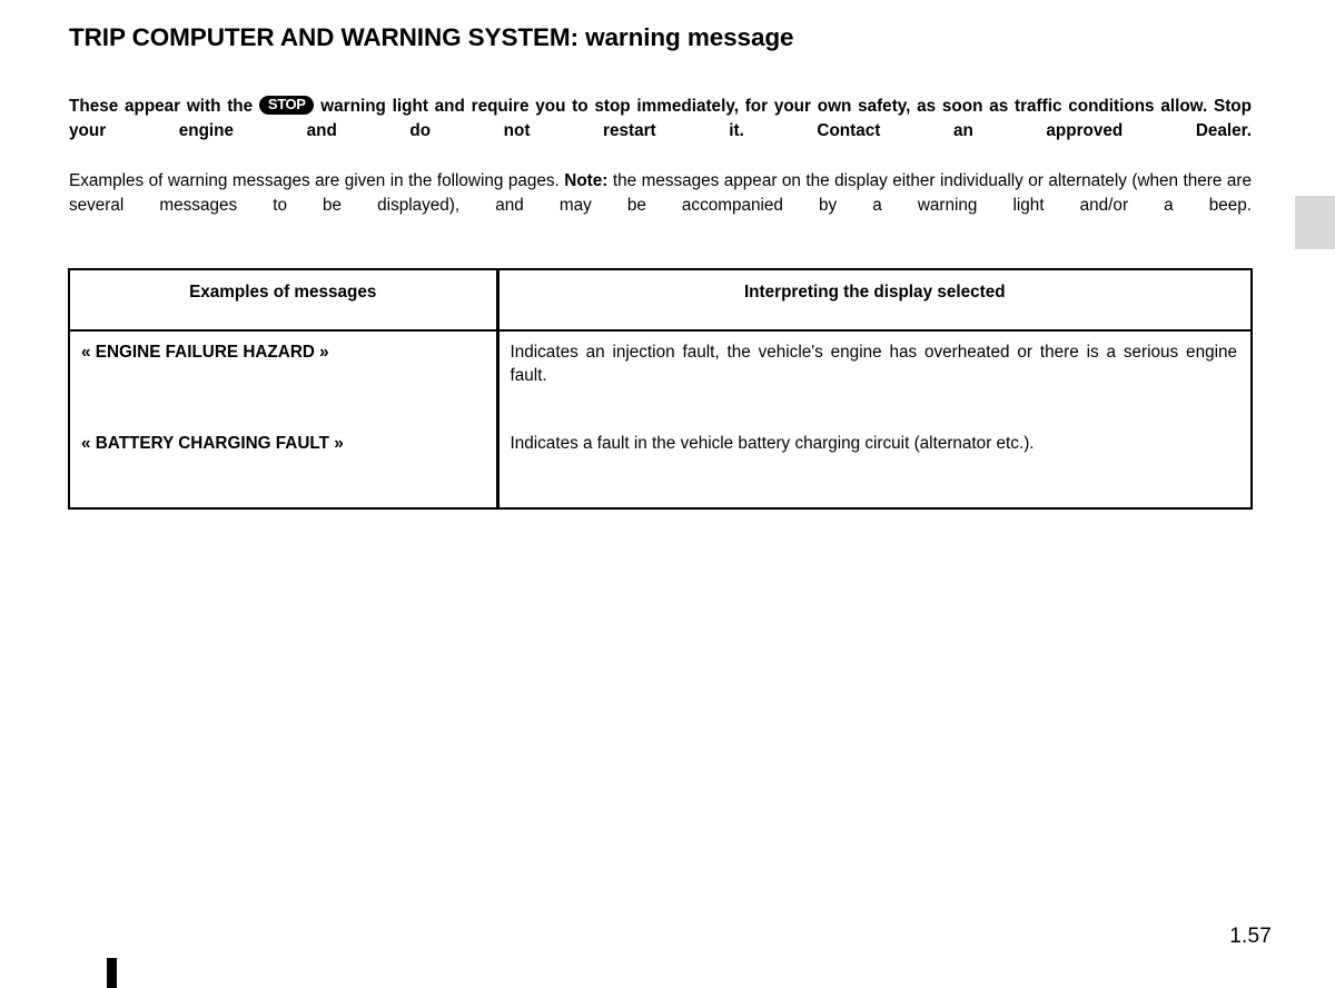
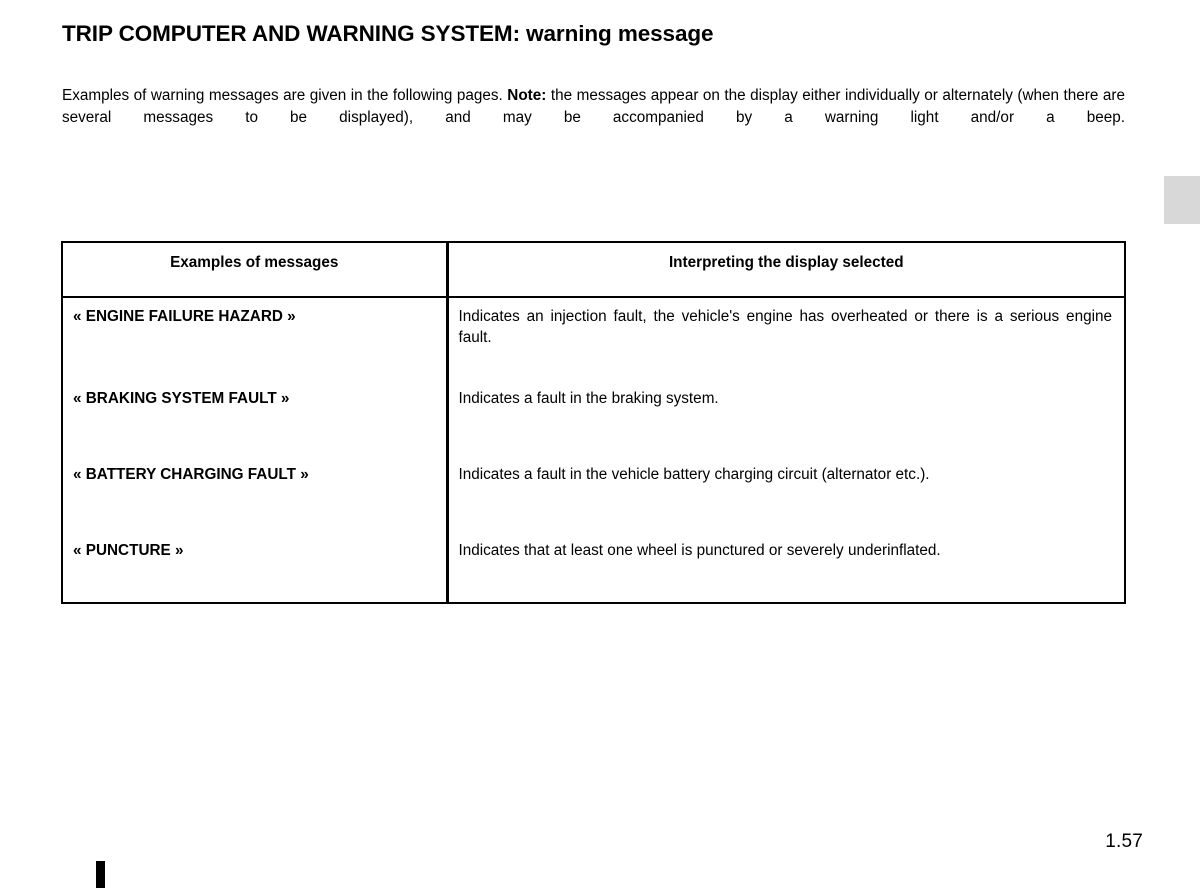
  TRIP COMPUTER AND WARNING SYSTEM: warning message
- These appear with the STOP warning light and require you to stop immediately, for your own safety, as soon as traffic conditions allow. Stop your engine and do not restart it. Contact an approved Dealer.
  Examples of warning messages are given in the following pages. Note: the messages appear on the display either individually or alternately (when there are several messages to be displayed), and may be accompanied by a warning light and/or a beep.
  Examples of messages	Interpreting the display selected
  « ENGINE FAILURE HAZARD »	Indicates an injection fault, the vehicle's engine has overheated or there is a serious engine fault.
+ « BRAKING SYSTEM FAULT »	Indicates a fault in the braking system.
  « BATTERY CHARGING FAULT »	Indicates a fault in the vehicle battery charging circuit (alternator etc.).
+ « PUNCTURE »	Indicates that at least one wheel is punctured or severely underinflated.
  1.57
